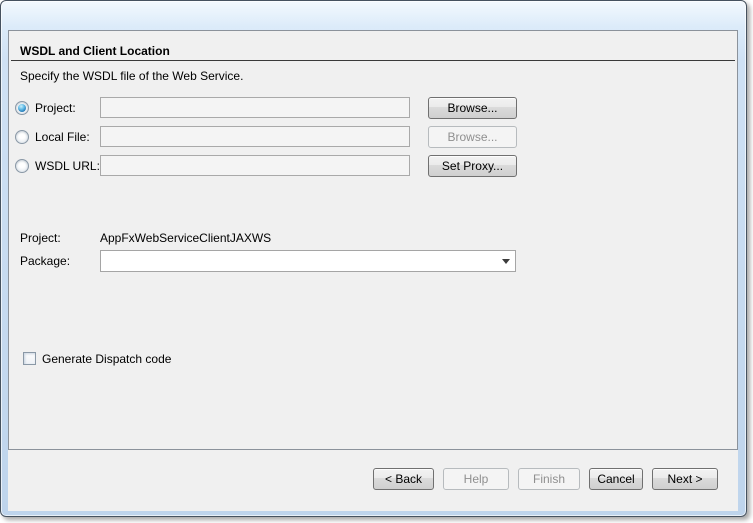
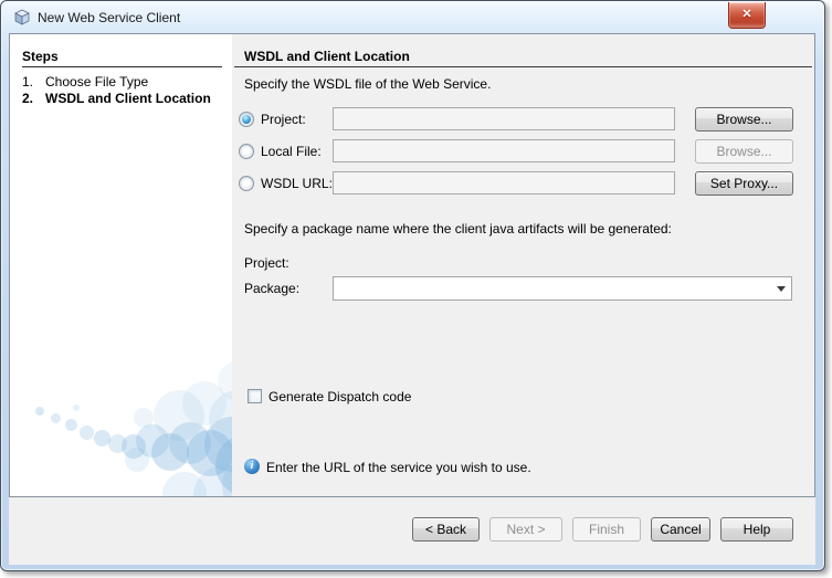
+ New Web Service Client
+ ✕
+ Steps
+ 1. Choose File Type
+ 2. WSDL and Client Location
  WSDL and Client Location
  Specify the WSDL file of the Web Service.
  Project:
  Browse...
  Local File:
  Browse...
  WSDL URL:
  Set Proxy...
+ Specify a package name where the client java artifacts will be generated:
  Project:
- AppFxWebServiceClientJAXWS
  Package:
  Generate Dispatch code
+ i
+ Enter the URL of the service you wish to use.
  < Back
- Help
+ Next >
  Finish
  Cancel
- Next >
+ Help
